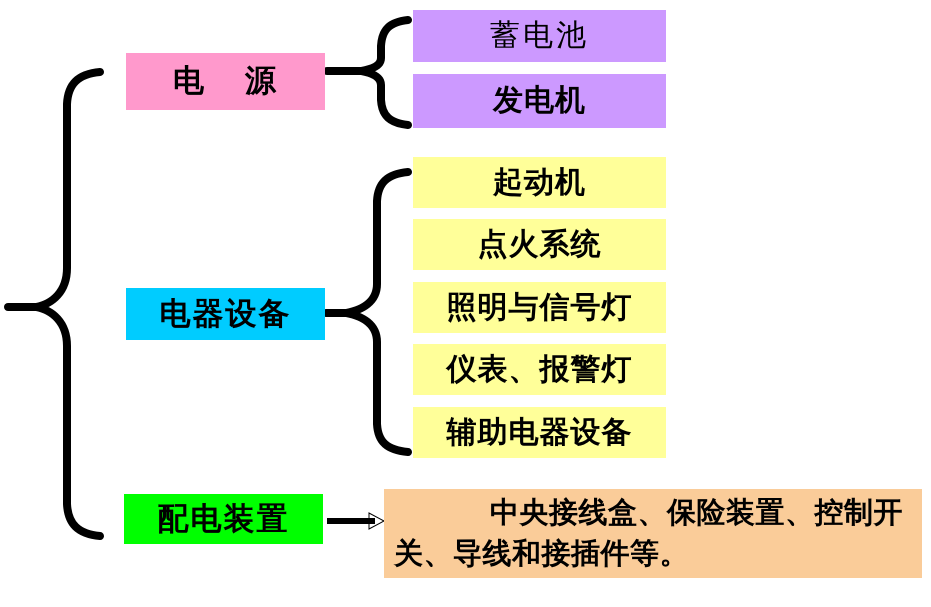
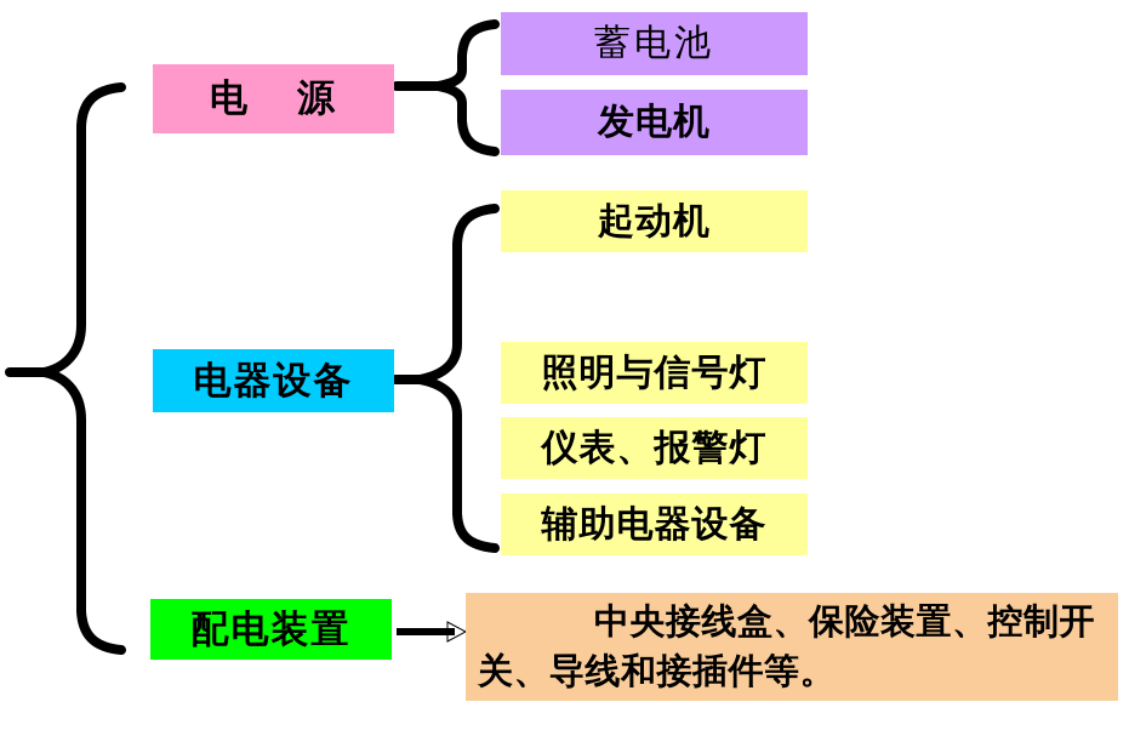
  电 源
  电器设备
  配电装置
  蓄电池
  发电机
  起动机
- 点火系统
  照明与信号灯
  仪表、报警灯
  辅助电器设备
  中央接线盒、保险装置、控制开关、导线和接插件等。
